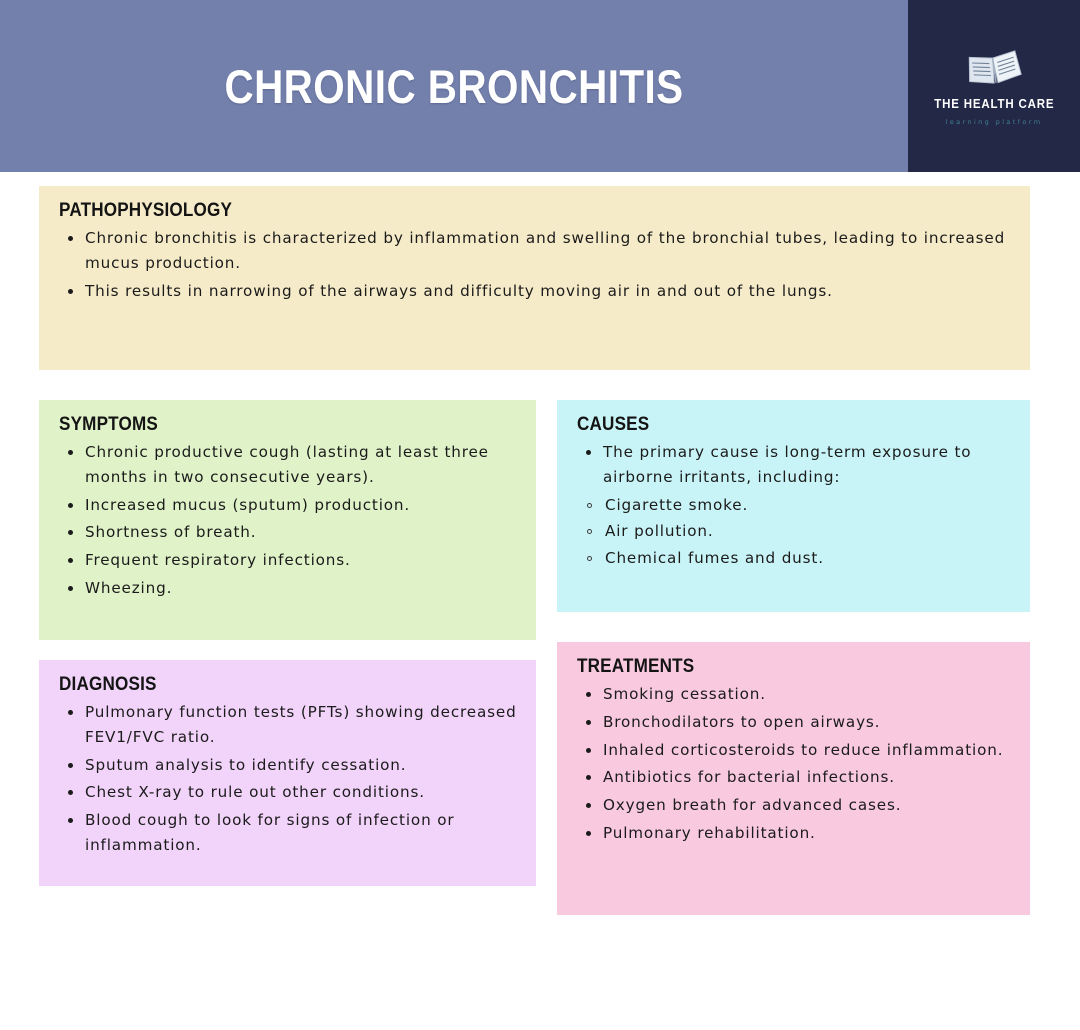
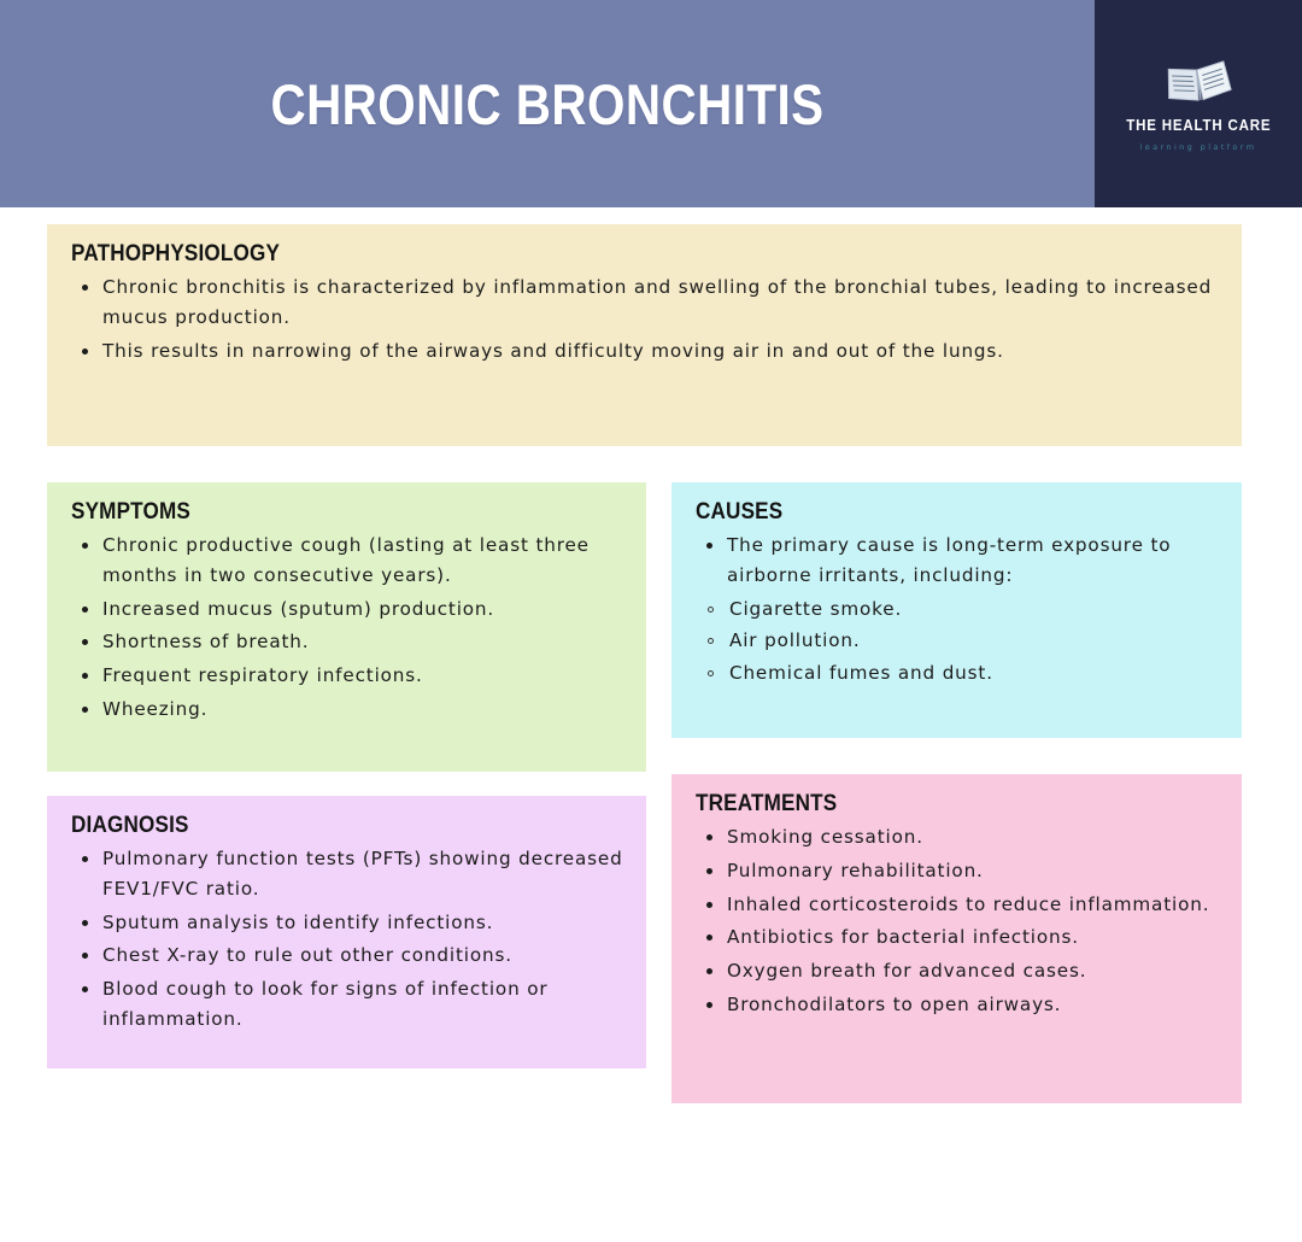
  CHRONIC BRONCHITIS
  THE HEALTH CARE
  learning platform
  PATHOPHYSIOLOGY
  Chronic bronchitis is characterized by inflammation and swelling of the bronchial tubes, leading to increased mucus production.
  This results in narrowing of the airways and difficulty moving air in and out of the lungs.
  SYMPTOMS
  Chronic productive cough (lasting at least three months in two consecutive years).
  Increased mucus (sputum) production.
  Shortness of breath.
  Frequent respiratory infections.
  Wheezing.
  CAUSES
  The primary cause is long-term exposure to airborne irritants, including:
  Cigarette smoke.
  Air pollution.
  Chemical fumes and dust.
  DIAGNOSIS
  Pulmonary function tests (PFTs) showing decreased FEV1/FVC ratio.
- Sputum analysis to identify cessation.
+ Sputum analysis to identify infections.
  Chest X-ray to rule out other conditions.
  Blood cough to look for signs of infection or inflammation.
  TREATMENTS
  Smoking cessation.
- Bronchodilators to open airways.
+ Pulmonary rehabilitation.
  Inhaled corticosteroids to reduce inflammation.
  Antibiotics for bacterial infections.
  Oxygen breath for advanced cases.
- Pulmonary rehabilitation.
+ Bronchodilators to open airways.
